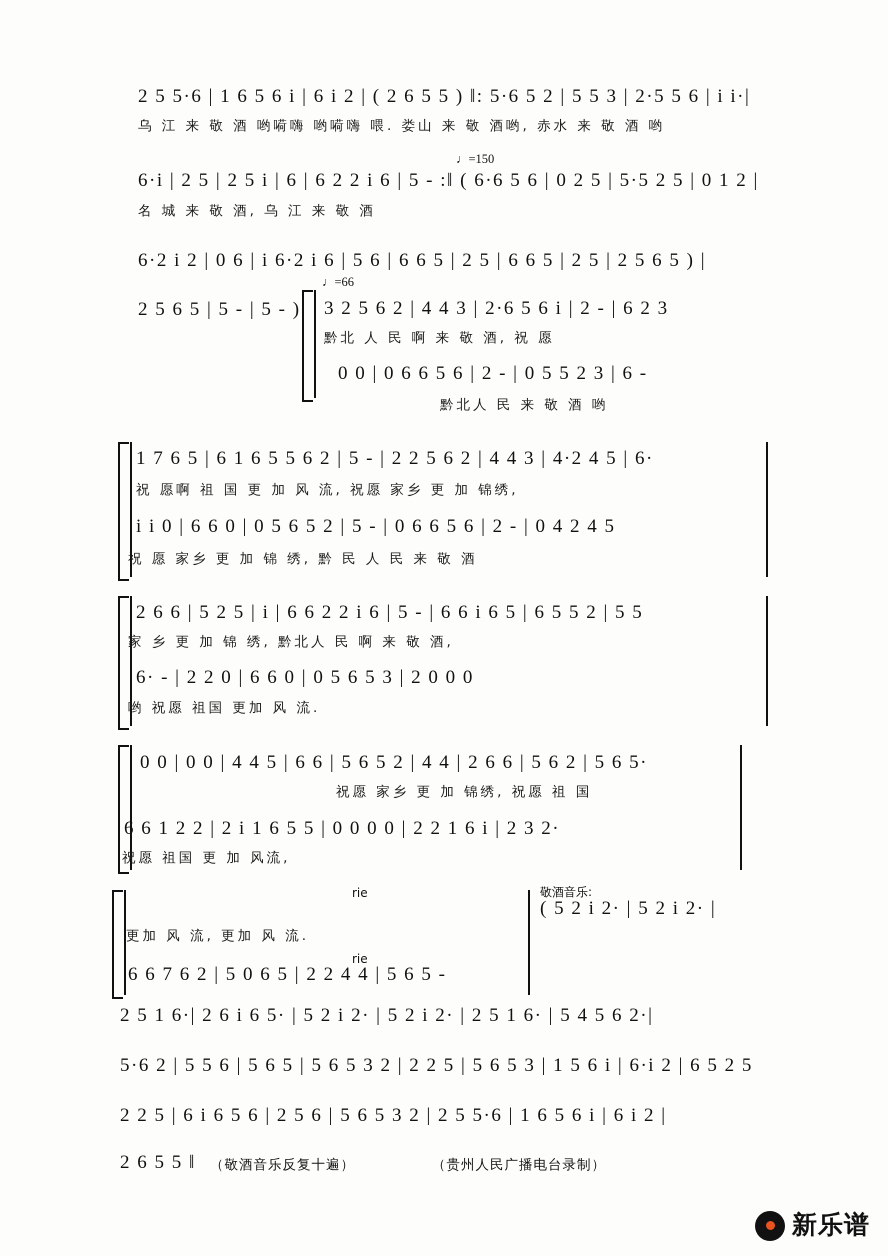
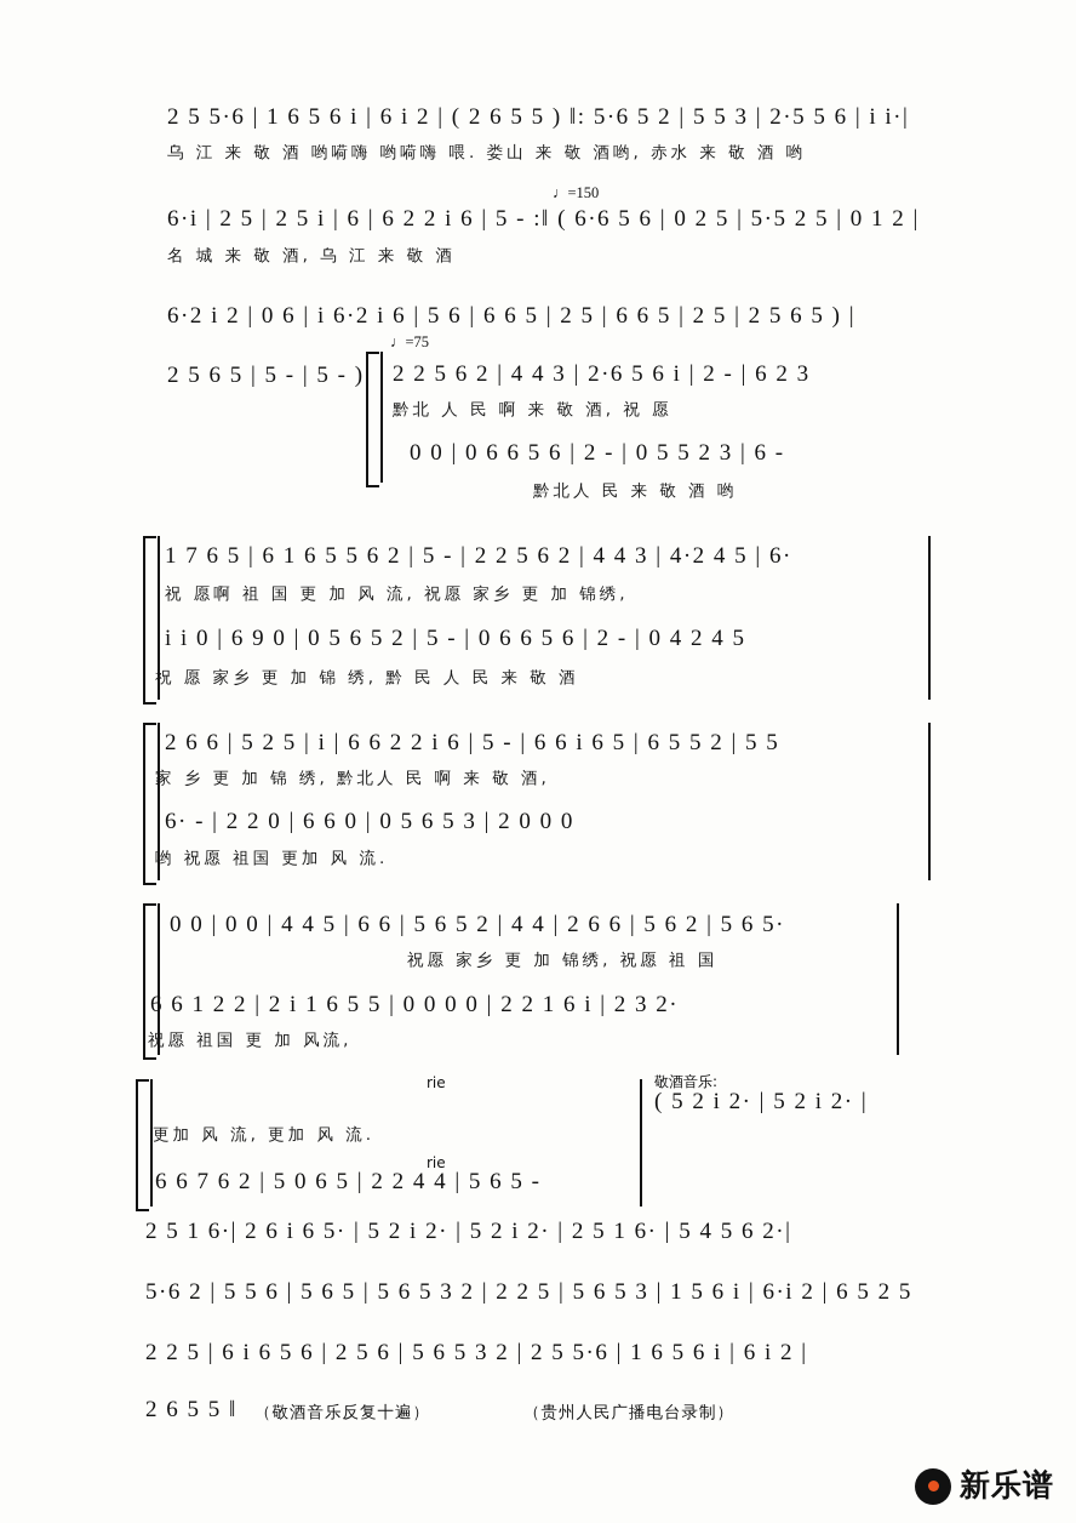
  2 5 5·6 | 1 6 5 6 i | 6 i 2 | ( 2 6 5 5 ) ‖: 5·6 5 2 | 5 5 3 | 2·5 5 6 | i i·|
  乌 江 来 敬 酒 哟嗬嗨 哟嗬嗨 喂. 娄山 来 敬 酒哟, 赤水 来 敬 酒 哟
  ♩=150
  6·i | 2 5 | 2 5 i | 6 | 6 2 2 i 6 | 5 - :‖ ( 6·6 5 6 | 0 2 5 | 5·5 2 5 | 0 1 2 |
  名 城 来 敬 酒, 乌 江 来 敬 酒
  6·2 i 2 | 0 6 | i 6·2 i 6 | 5 6 | 6 6 5 | 2 5 | 6 6 5 | 2 5 | 2 5 6 5 ) |
  2 5 6 5 | 5 - | 5 - )
- ♩=66
+ ♩=75
- 3 2 5 6 2 | 4 4 3 | 2·6 5 6 i | 2 - | 6 2 3
+ 2 2 5 6 2 | 4 4 3 | 2·6 5 6 i | 2 - | 6 2 3
  黔北 人 民 啊 来 敬 酒, 祝 愿
  0 0 | 0 6 6 5 6 | 2 - | 0 5 5 2 3 | 6 -
  黔北人 民 来 敬 酒 哟
  1 7 6 5 | 6 1 6 5 5 6 2 | 5 - | 2 2 5 6 2 | 4 4 3 | 4·2 4 5 | 6·
  祝 愿啊 祖 国 更 加 风 流, 祝愿 家乡 更 加 锦绣,
- i i 0 | 6 6 0 | 0 5 6 5 2 | 5 - | 0 6 6 5 6 | 2 - | 0 4 2 4 5
+ i i 0 | 6 9 0 | 0 5 6 5 2 | 5 - | 0 6 6 5 6 | 2 - | 0 4 2 4 5
  祝 愿 家乡 更 加 锦 绣, 黔 民 人 民 来 敬 酒
  2 6 6 | 5 2 5 | i | 6 6 2 2 i 6 | 5 - | 6 6 i 6 5 | 6 5 5 2 | 5 5
  家 乡 更 加 锦 绣, 黔北人 民 啊 来 敬 酒,
  6· - | 2 2 0 | 6 6 0 | 0 5 6 5 3 | 2 0 0 0
  哟 祝愿 祖国 更加 风 流.
  0 0 | 0 0 | 4 4 5 | 6 6 | 5 6 5 2 | 4 4 | 2 6 6 | 5 6 2 | 5 6 5·
  祝愿 家乡 更 加 锦绣, 祝愿 祖 国
  6 6 1 2 2 | 2 i 1 6 5 5 | 0 0 0 0 | 2 2 1 6 i | 2 3 2·
  祝愿 祖国 更 加 风流,
  rie
  更加 风 流, 更加 风 流.
  rie
  6 6 7 6 2 | 5 0 6 5 | 2 2 4 4 | 5 6 5 -
  敬酒音乐:
  ( 5 2 i 2· | 5 2 i 2· |
  2 5 1 6·| 2 6 i 6 5· | 5 2 i 2· | 5 2 i 2· | 2 5 1 6· | 5 4 5 6 2·|
  5·6 2 | 5 5 6 | 5 6 5 | 5 6 5 3 2 | 2 2 5 | 5 6 5 3 | 1 5 6 i | 6·i 2 | 6 5 2 5
  2 2 5 | 6 i 6 5 6 | 2 5 6 | 5 6 5 3 2 | 2 5 5·6 | 1 6 5 6 i | 6 i 2 |
  2 6 5 5 ‖
  （敬酒音乐反复十遍）
  （贵州人民广播电台录制）
  新乐谱
